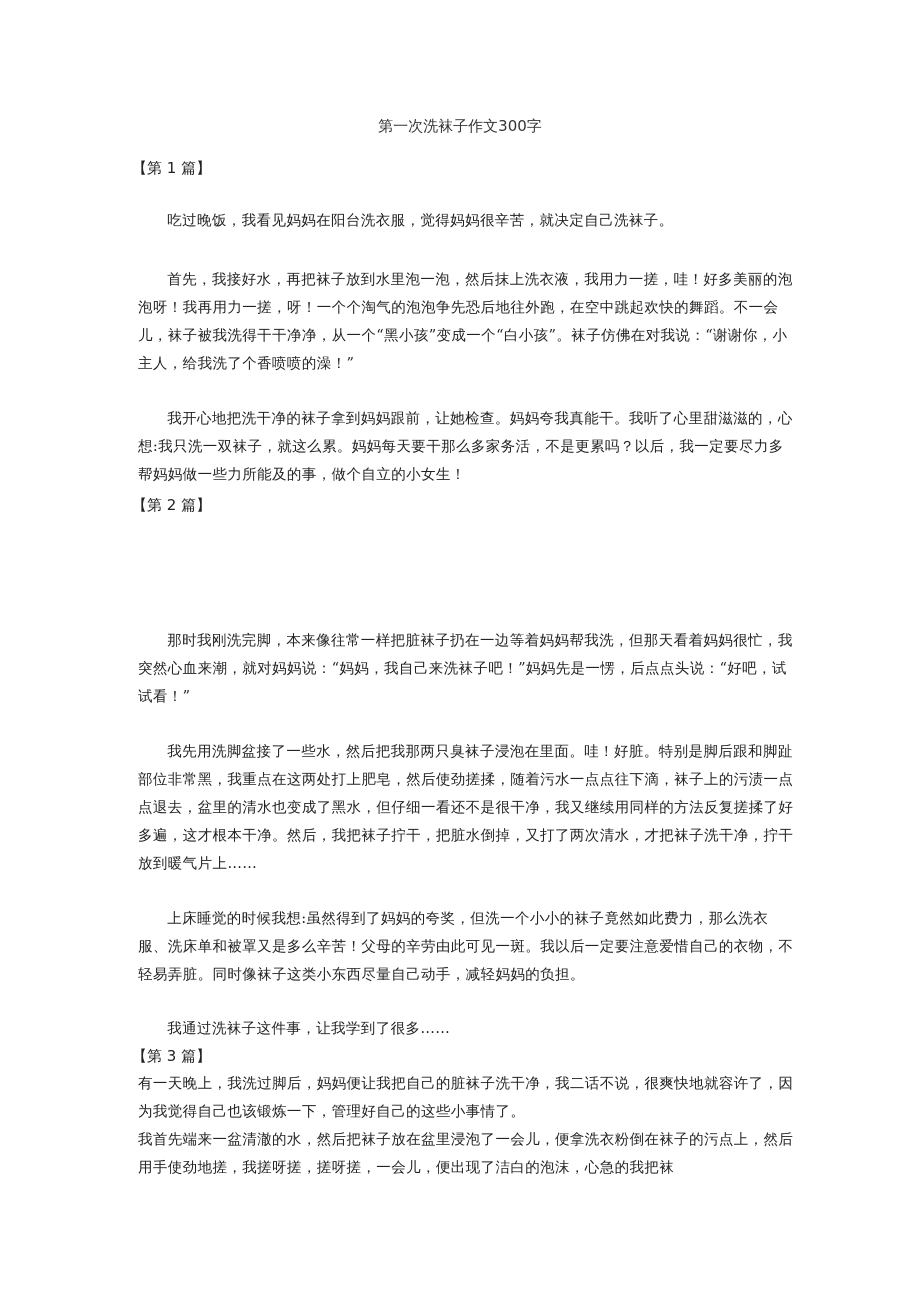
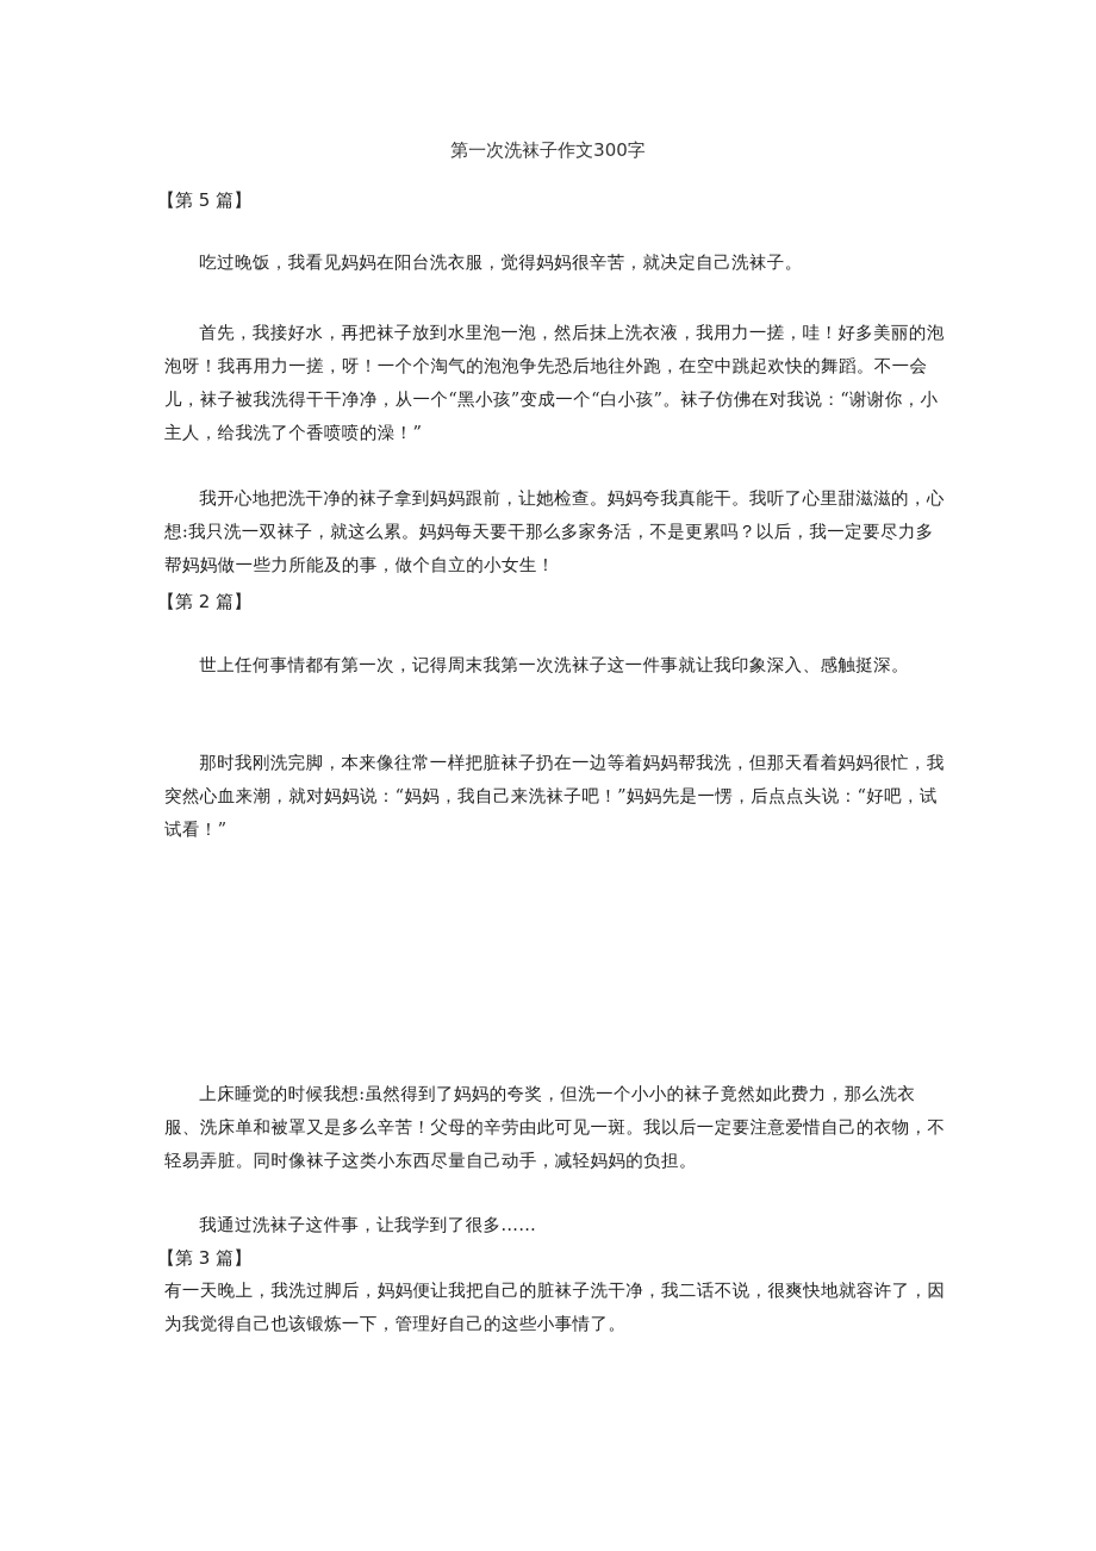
  第一次洗袜子作文300字
- 【第 1 篇】
+ 【第 5 篇】
  吃过晚饭，我看见妈妈在阳台洗衣服，觉得妈妈很辛苦，就决定自己洗袜子。
  首先，我接好水，再把袜子放到水里泡一泡，然后抹上洗衣液，我用力一搓，哇！好多美丽的泡泡呀！我再用力一搓，呀！一个个淘气的泡泡争先恐后地往外跑，在空中跳起欢快的舞蹈。不一会儿，袜子被我洗得干干净净，从一个“黑小孩”变成一个“白小孩”。袜子仿佛在对我说：“谢谢你，小主人，给我洗了个香喷喷的澡！”
  我开心地把洗干净的袜子拿到妈妈跟前，让她检查。妈妈夸我真能干。我听了心里甜滋滋的，心想:我只洗一双袜子，就这么累。妈妈每天要干那么多家务活，不是更累吗？以后，我一定要尽力多帮妈妈做一些力所能及的事，做个自立的小女生！
  【第 2 篇】
+ 世上任何事情都有第一次，记得周末我第一次洗袜子这一件事就让我印象深入、感触挺深。
  那时我刚洗完脚，本来像往常一样把脏袜子扔在一边等着妈妈帮我洗，但那天看着妈妈很忙，我突然心血来潮，就对妈妈说：“妈妈，我自己来洗袜子吧！”妈妈先是一愣，后点点头说：“好吧，试试看！”
- 我先用洗脚盆接了一些水，然后把我那两只臭袜子浸泡在里面。哇！好脏。特别是脚后跟和脚趾部位非常黑，我重点在这两处打上肥皂，然后使劲搓揉，随着污水一点点往下滴，袜子上的污渍一点点退去，盆里的清水也变成了黑水，但仔细一看还不是很干净，我又继续用同样的方法反复搓揉了好多遍，这才根本干净。然后，我把袜子拧干，把脏水倒掉，又打了两次清水，才把袜子洗干净，拧干放到暖气片上……
  上床睡觉的时候我想:虽然得到了妈妈的夸奖，但洗一个小小的袜子竟然如此费力，那么洗衣服、洗床单和被罩又是多么辛苦！父母的辛劳由此可见一斑。我以后一定要注意爱惜自己的衣物，不轻易弄脏。同时像袜子这类小东西尽量自己动手，减轻妈妈的负担。
  我通过洗袜子这件事，让我学到了很多……
  【第 3 篇】
  有一天晚上，我洗过脚后，妈妈便让我把自己的脏袜子洗干净，我二话不说，很爽快地就容许了，因为我觉得自己也该锻炼一下，管理好自己的这些小事情了。
- 我首先端来一盆清澈的水，然后把袜子放在盆里浸泡了一会儿，便拿洗衣粉倒在袜子的污点上，然后用手使劲地搓，我搓呀搓，搓呀搓，一会儿，便出现了洁白的泡沫，心急的我把袜
